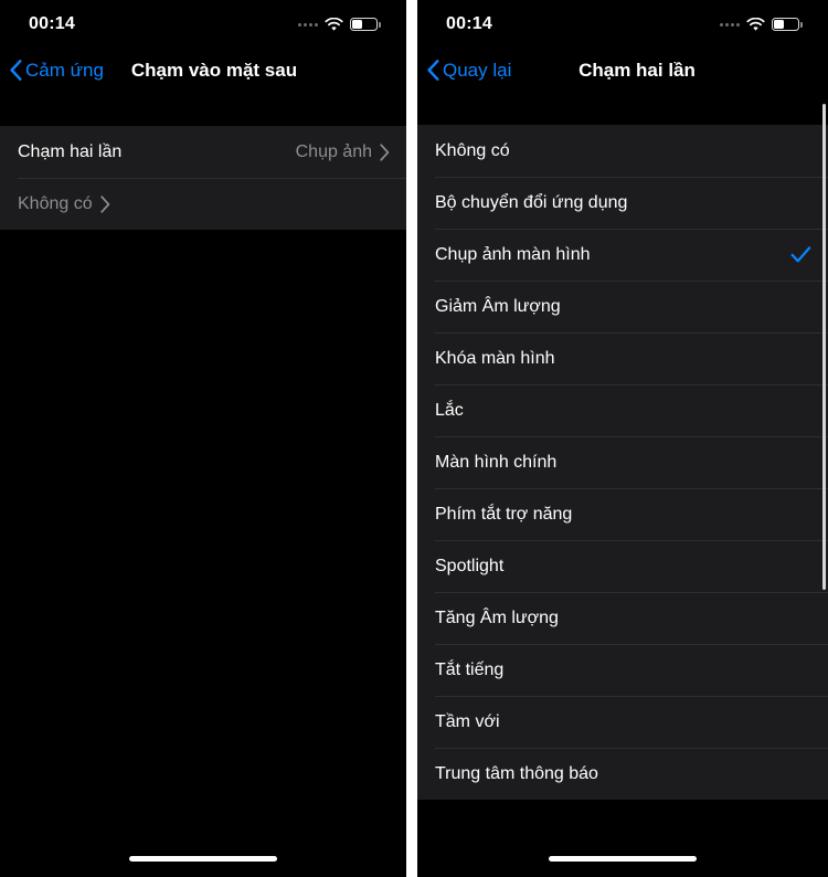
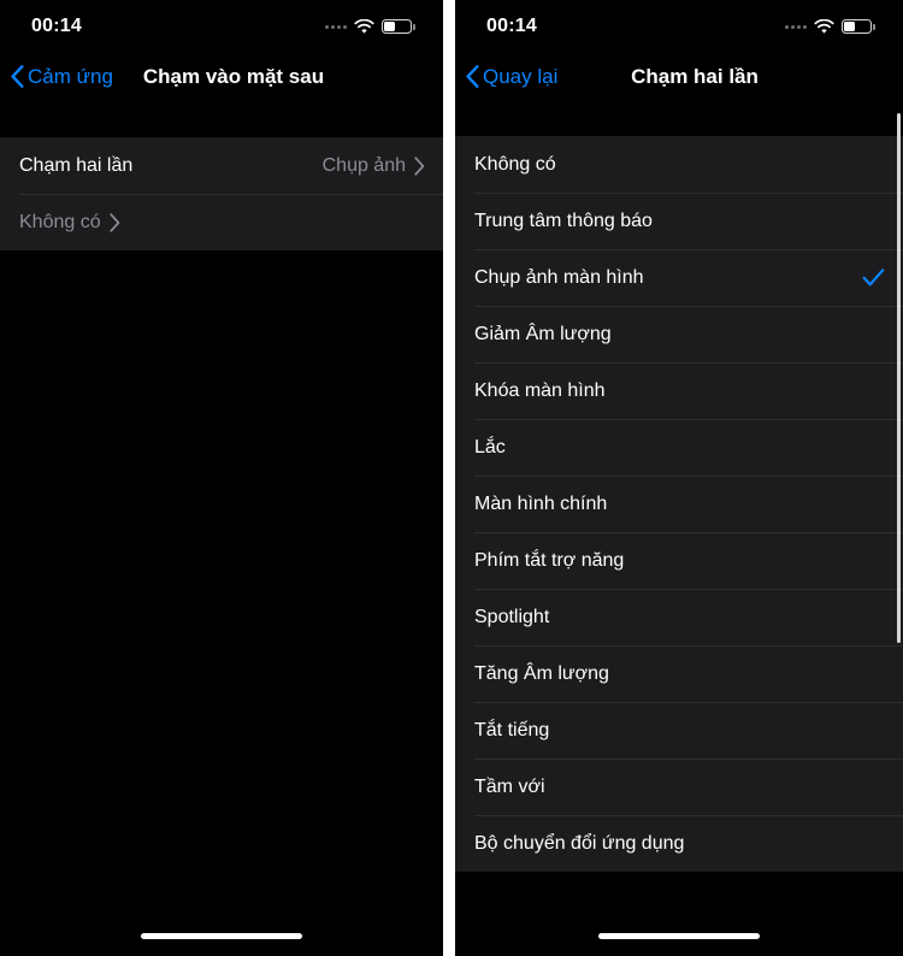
  00:14
  Cảm ứng
  Chạm vào mặt sau
  Chạm hai lần
  Chụp ảnh
  Không có
  00:14
  Quay lại
  Chạm hai lần
  Không có
- Bộ chuyển đổi ứng dụng
+ Trung tâm thông báo
  Chụp ảnh màn hình
  Giảm Âm lượng
  Khóa màn hình
  Lắc
  Màn hình chính
  Phím tắt trợ năng
  Spotlight
  Tăng Âm lượng
  Tắt tiếng
  Tầm với
- Trung tâm thông báo
+ Bộ chuyển đổi ứng dụng
